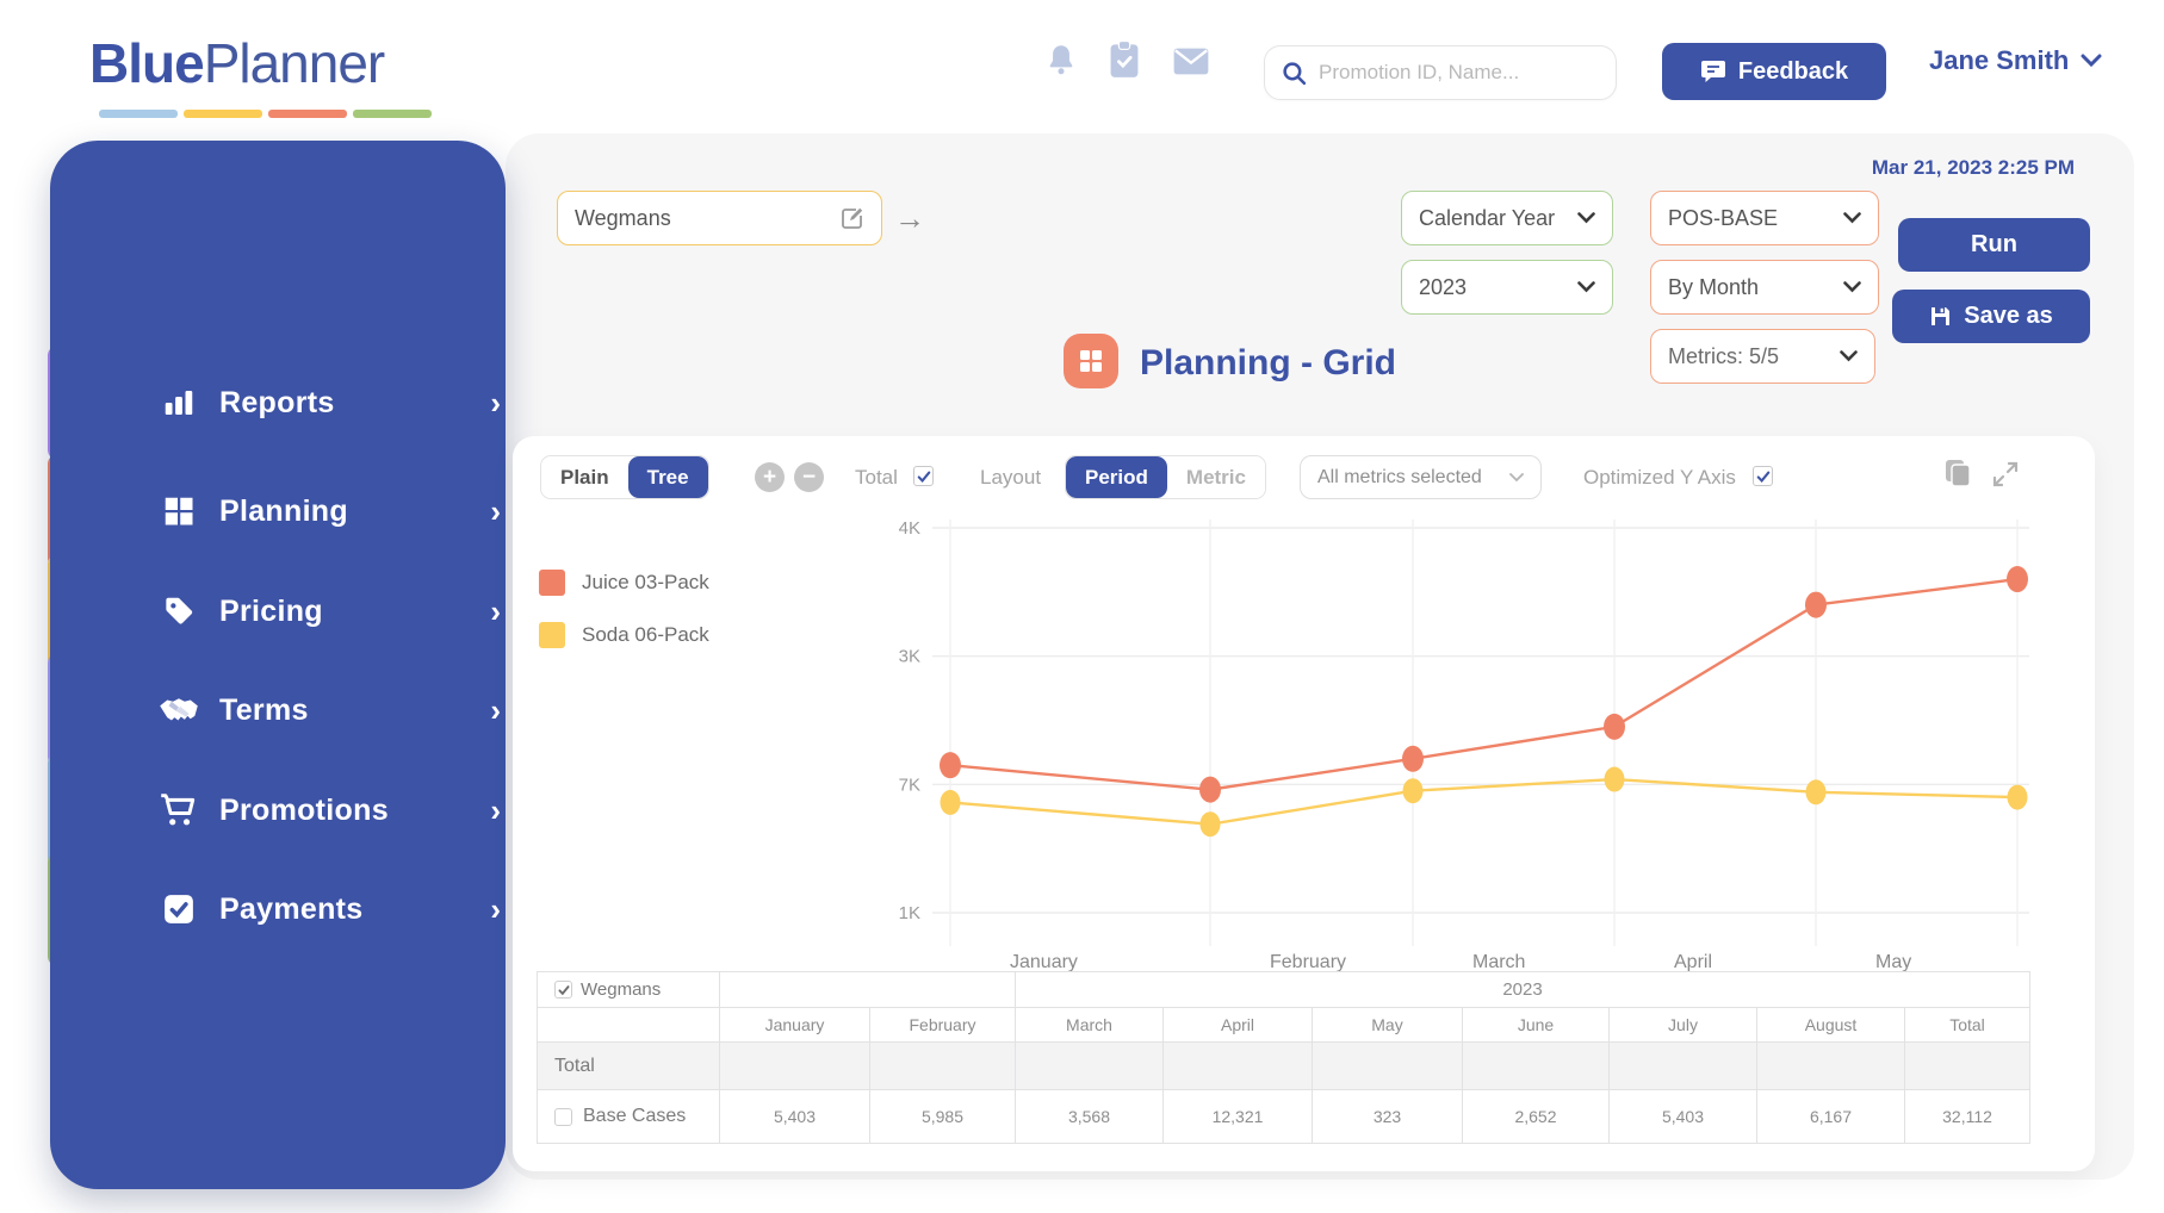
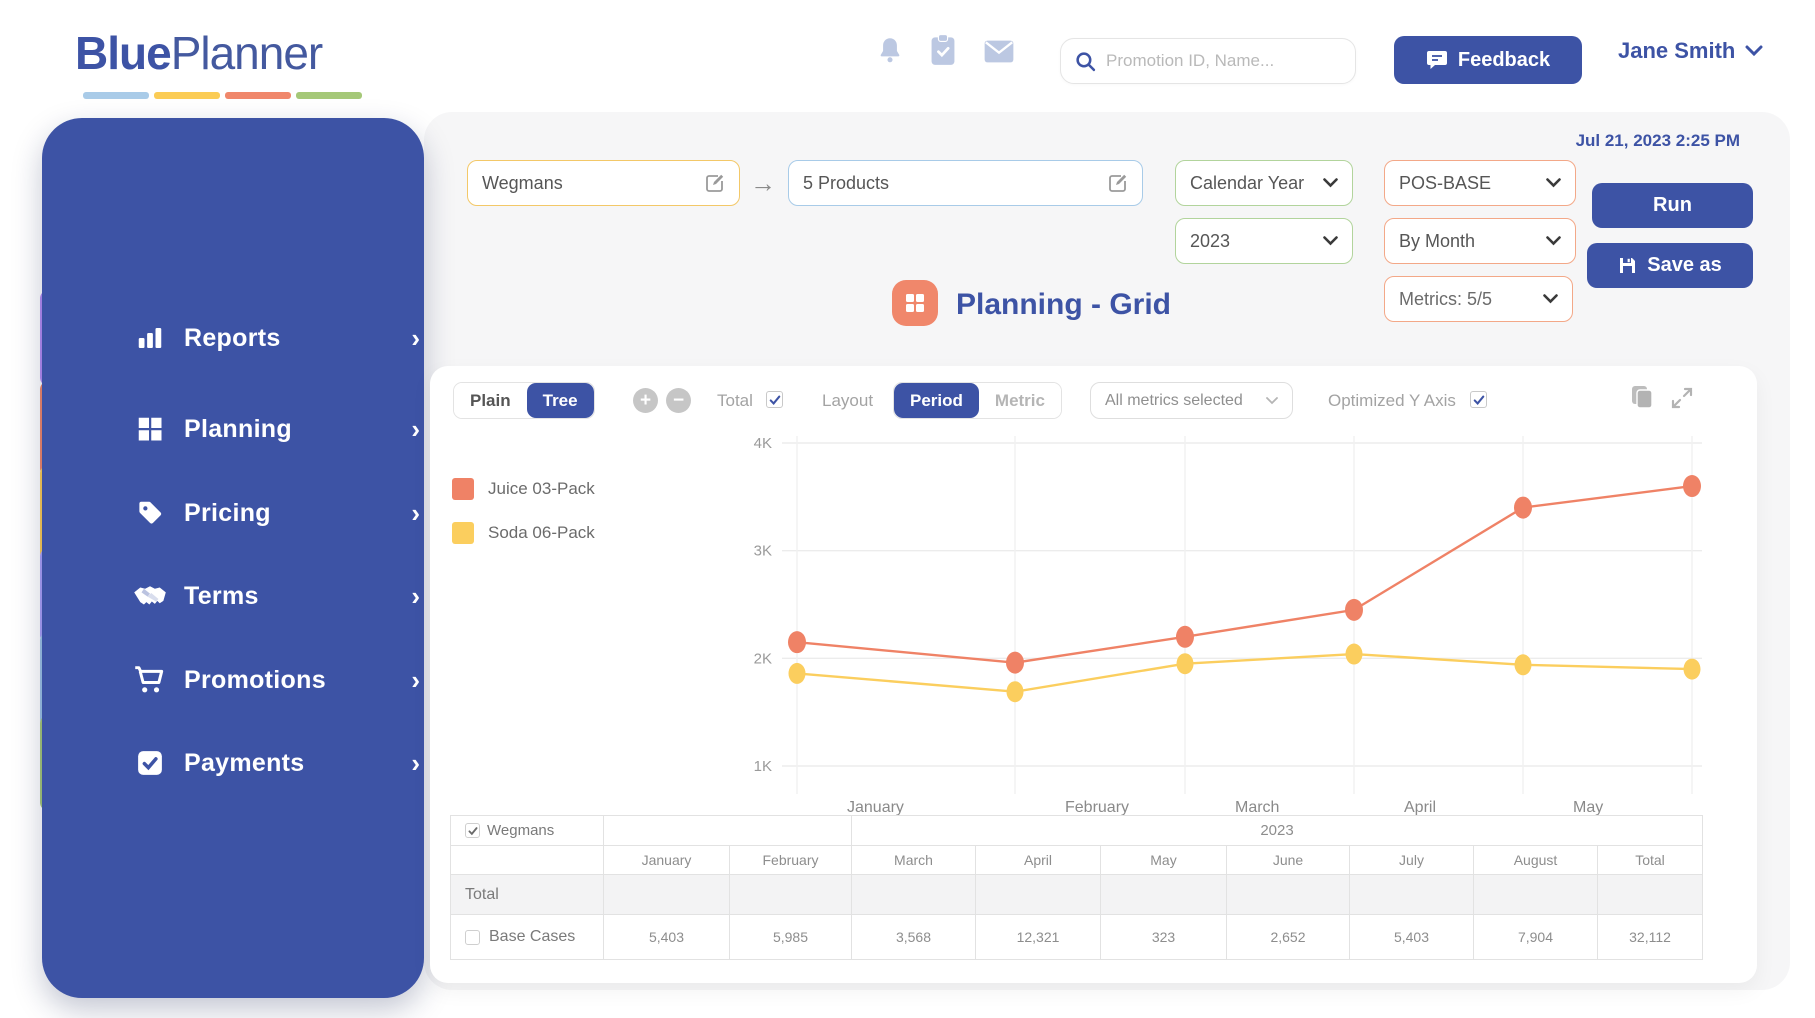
  BluePlanner
  Promotion ID, Name...
  Feedback
  Jane Smith
  Reports
  ›
  Planning
  ›
  Pricing
  ›
  Terms
  ›
  Promotions
  ›
  Payments
  ›
- Mar 21, 2023 2:25 PM
+ Jul 21, 2023 2:25 PM
  Wegmans
  →
+ 5 Products
  Calendar Year
  POS-BASE
  2023
  By Month
  Run
  Save as
  Metrics: 5/5
  Planning - Grid
  Plain
  Tree
  +
  −
  Total
  Layout
  Period
  Metric
  All metrics selected
  Optimized Y Axis
  Juice 03-Pack
  Soda 06-Pack
  1K
- 7K
+ 2K
  3K
  4K
  January
  February
  March
  April
  May
  Wegmans		2023
  	January	February	March	April	May	June	July	August	Total
  Total
- Base Cases	5,403	5,985	3,568	12,321	323	2,652	5,403	6,167	32,112
+ Base Cases	5,403	5,985	3,568	12,321	323	2,652	5,403	7,904	32,112
